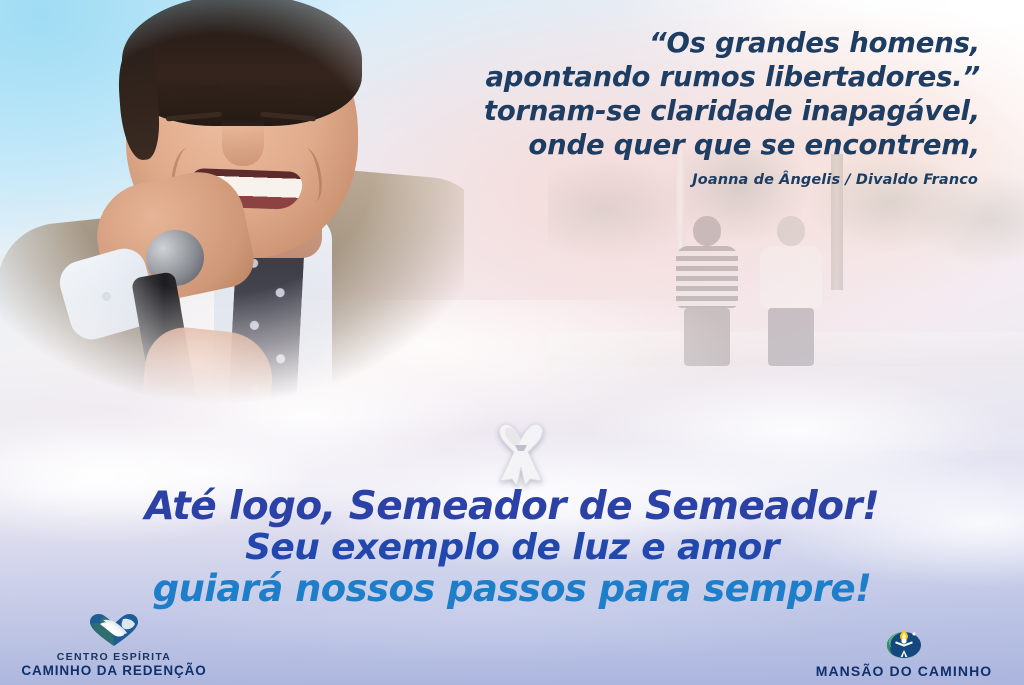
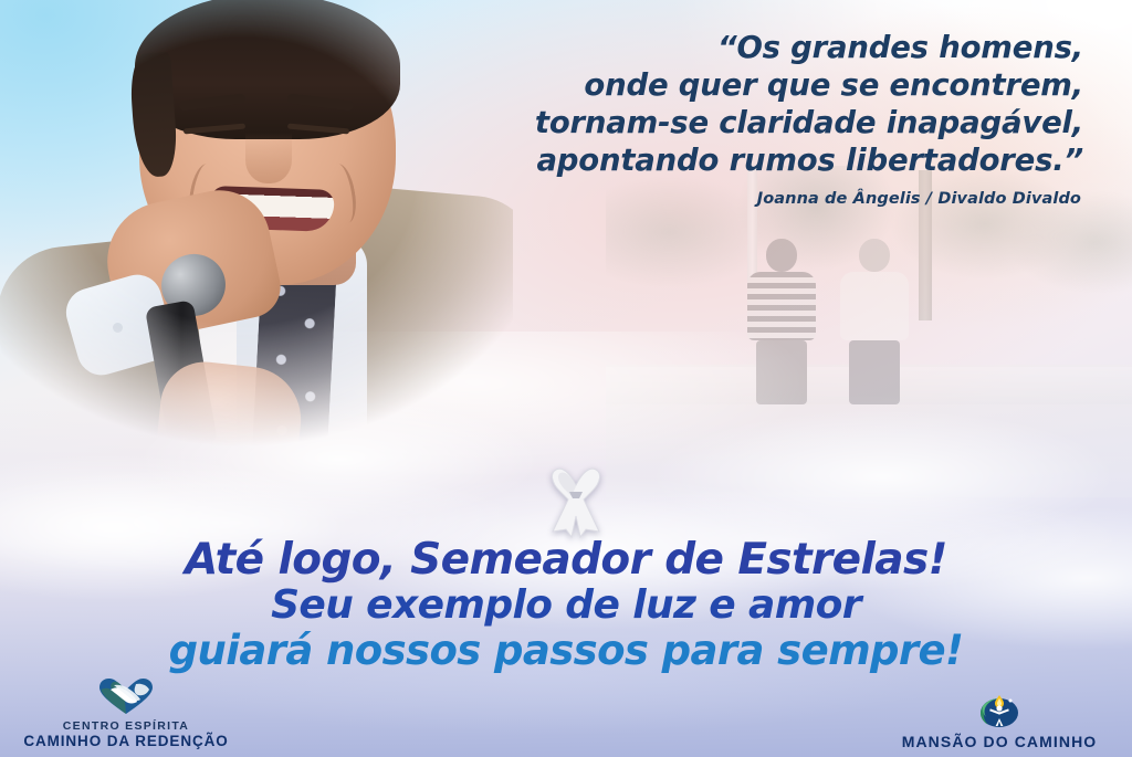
  “Os grandes homens,
- apontando rumos libertadores.”
+ onde quer que se encontrem,
  tornam-se claridade inapagável,
- onde quer que se encontrem,
+ apontando rumos libertadores.”
- Joanna de Ângelis / Divaldo Franco
+ Joanna de Ângelis / Divaldo Divaldo
- Até logo, Semeador de Semeador!
+ Até logo, Semeador de Estrelas!
  Seu exemplo de luz e amor
  guiará nossos passos para sempre!
  CENTRO ESPÍRITA
  CAMINHO DA REDENÇÃO
  MANSÃO DO CAMINHO
